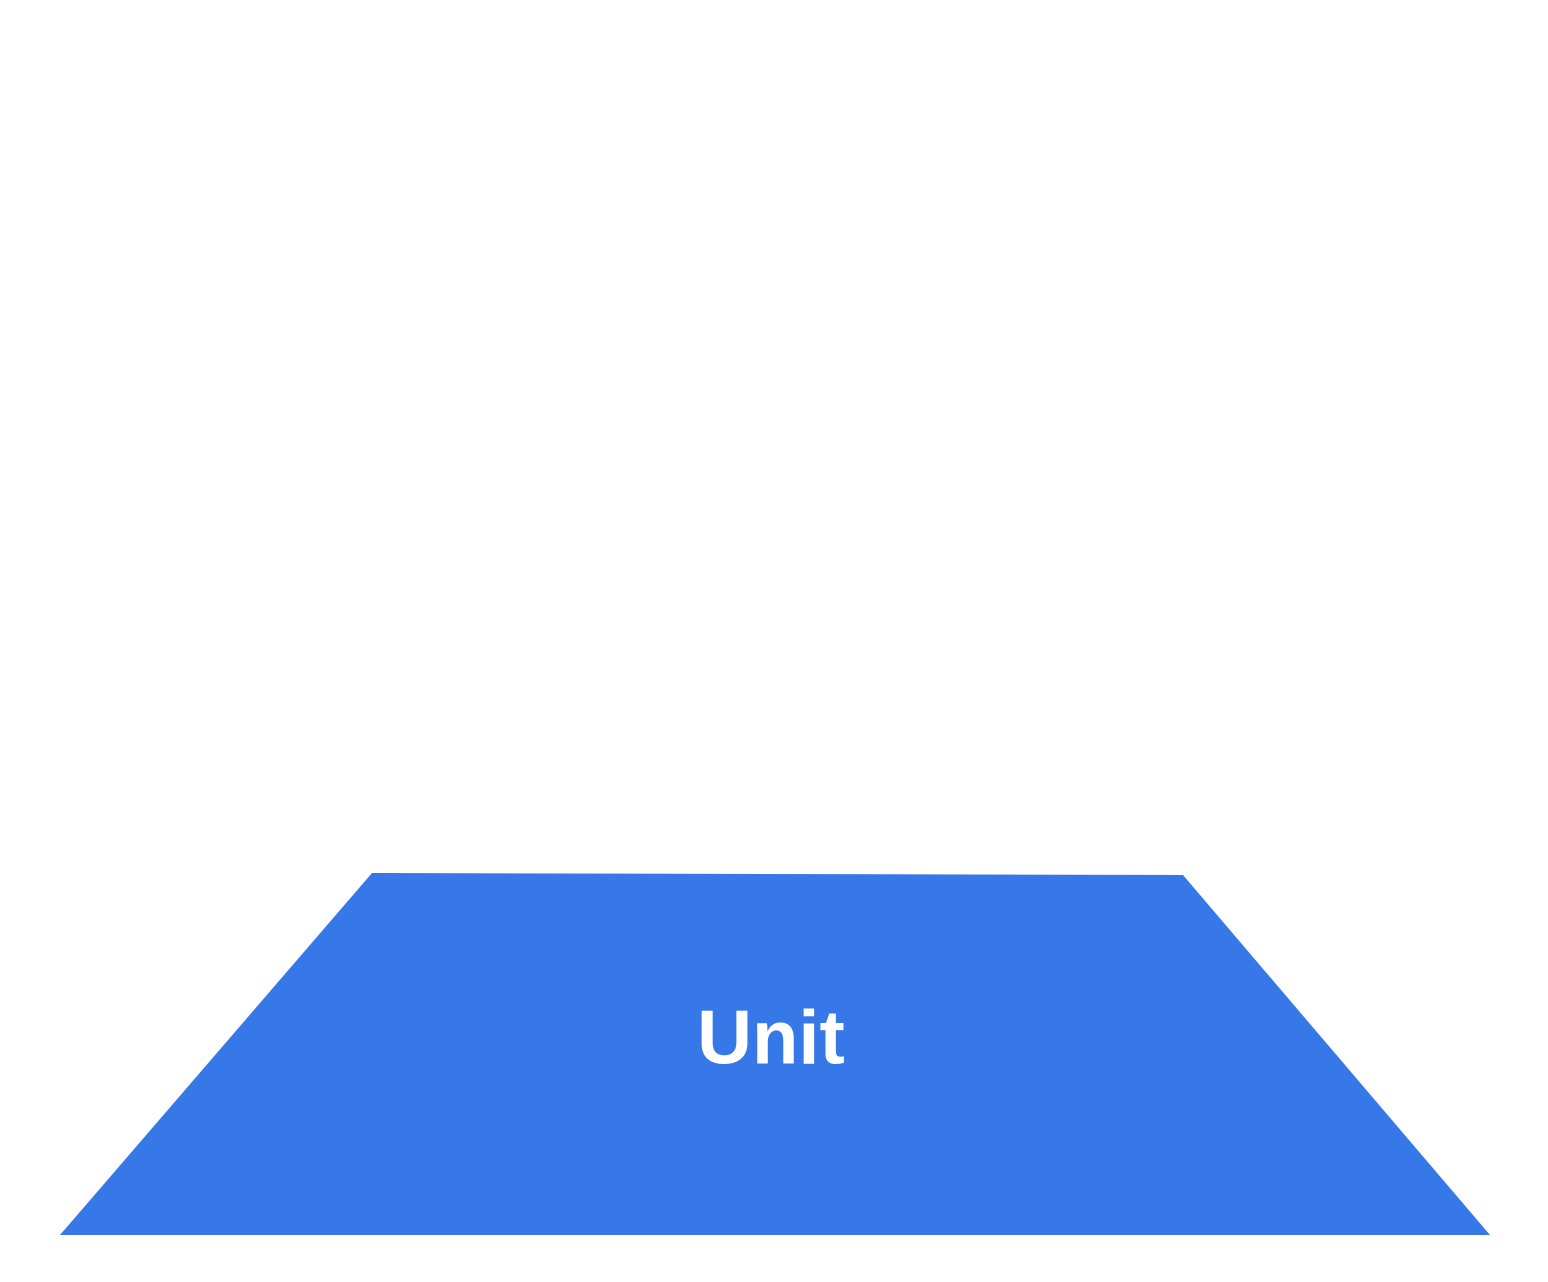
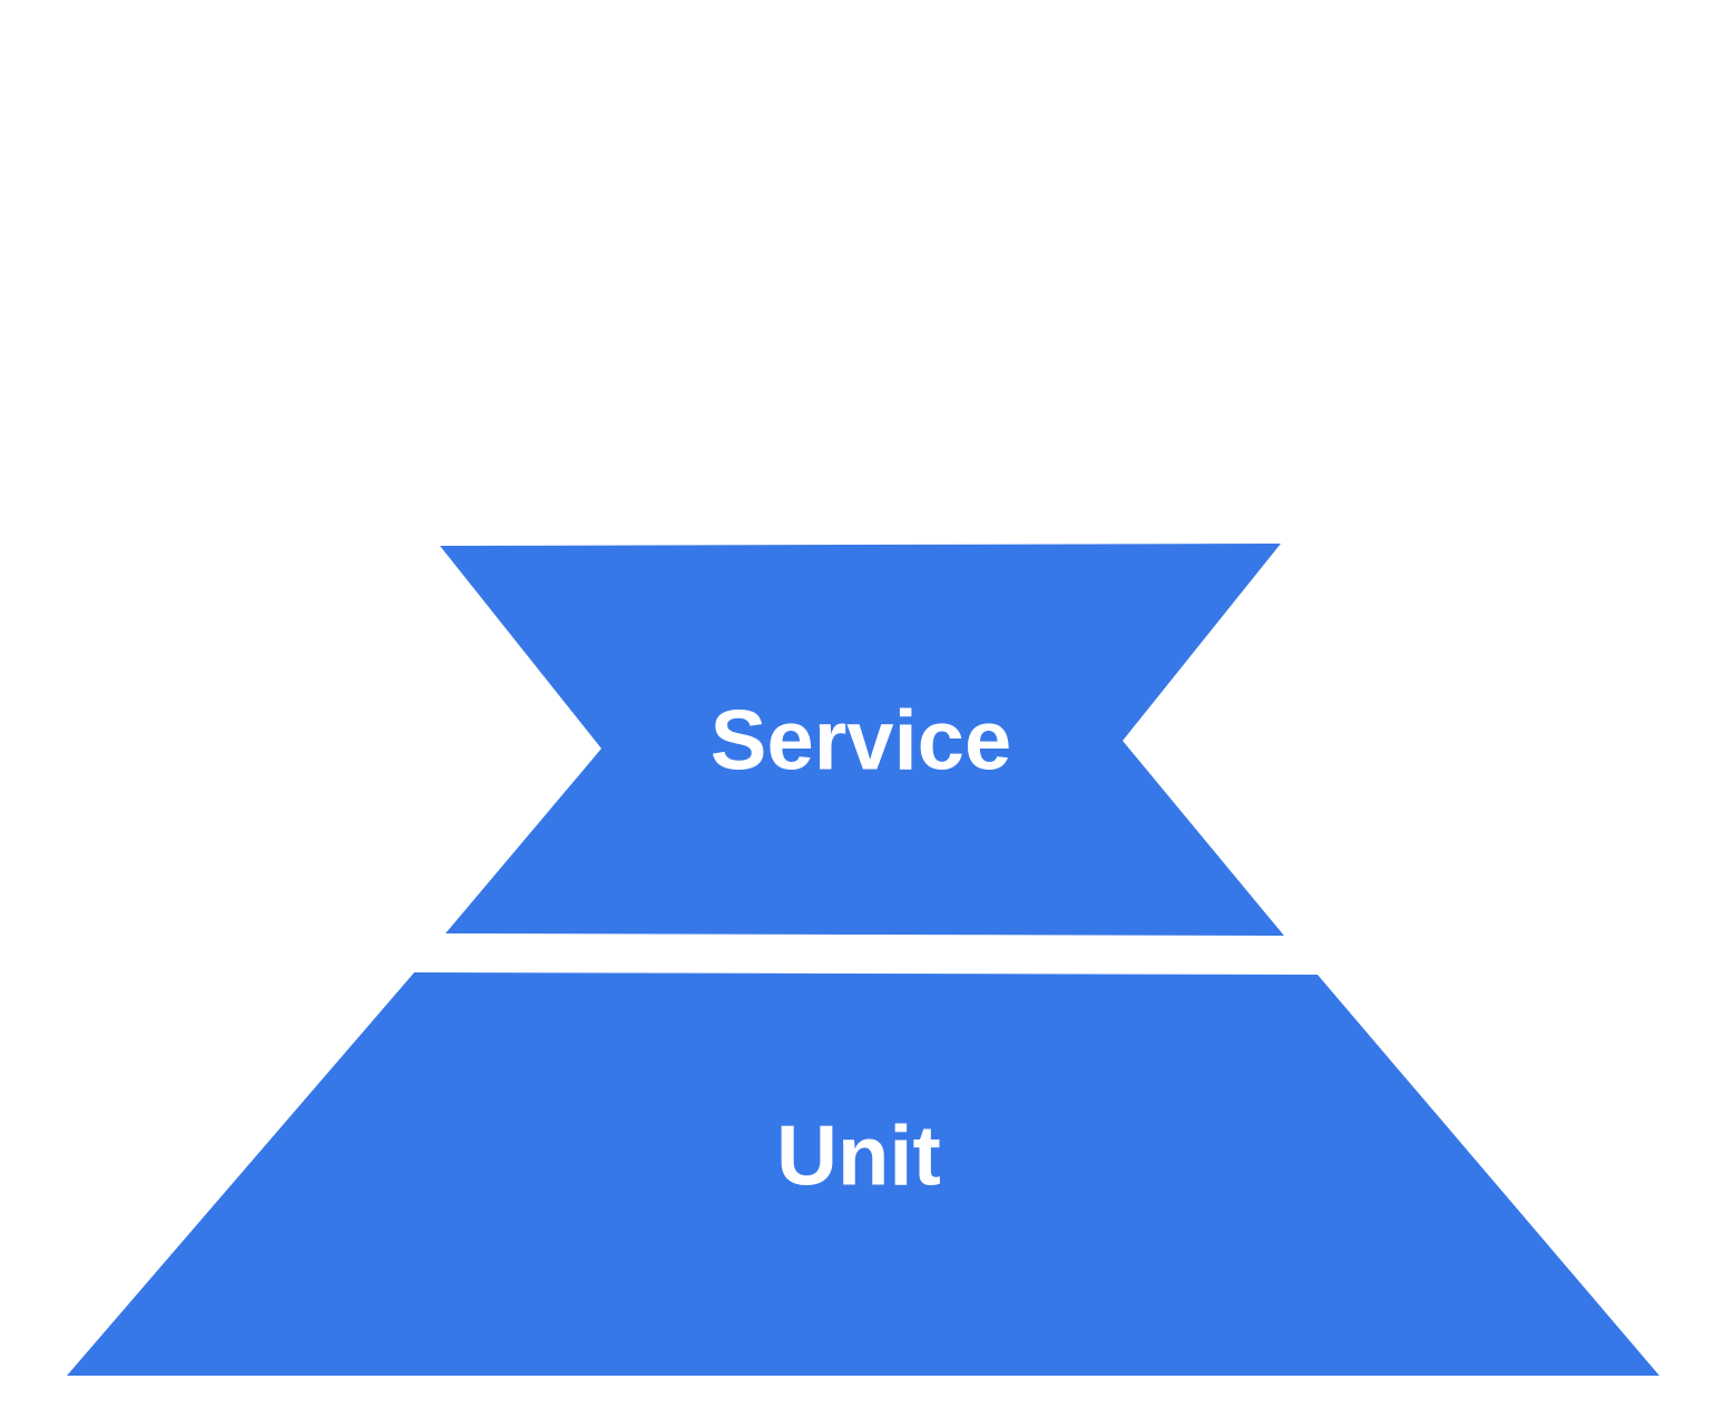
+ Service
  Unit
